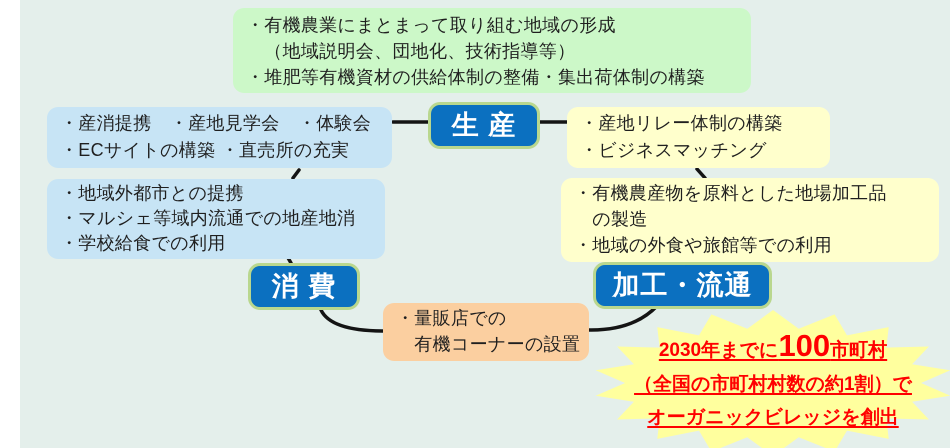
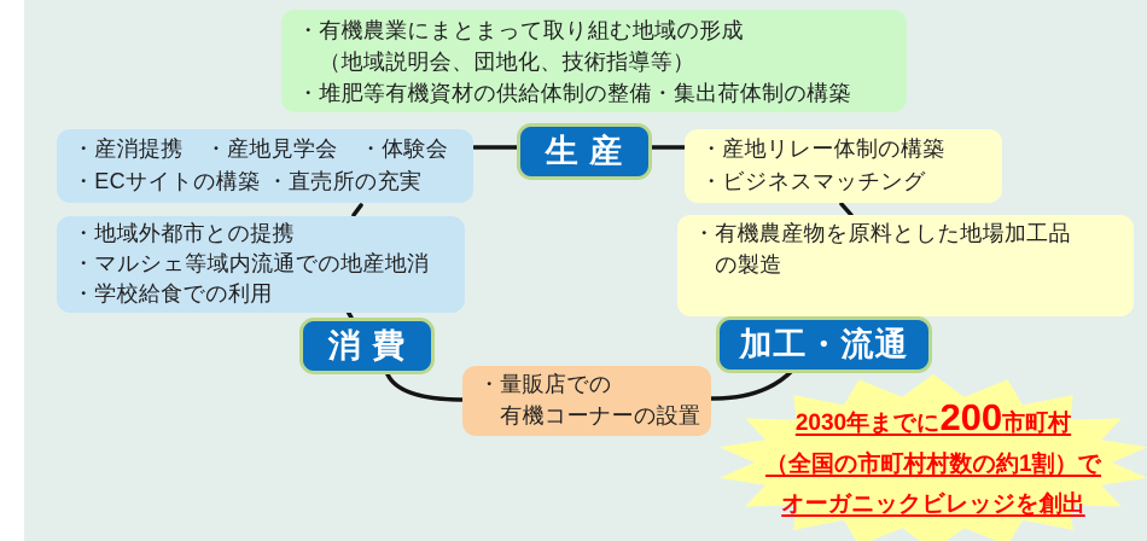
  ・有機農業にまとまって取り組む地域の形成
  （地域説明会、団地化、技術指導等）
  ・堆肥等有機資材の供給体制の整備・集出荷体制の構築
  ・産消提携 ・産地見学会 ・体験会
  ・ECサイトの構築 ・直売所の充実
  ・地域外都市との提携
  ・マルシェ等域内流通での地産地消
  ・学校給食での利用
  ・産地リレー体制の構築
  ・ビジネスマッチング
  ・有機農産物を原料とした地場加工品
  の製造
- ・地域の外食や旅館等での利用
  ・量販店での
  有機コーナーの設置
  生 産
  消 費
  加工・流通
- 2030年までに100市町村
+ 2030年までに200市町村
  （全国の市町村村数の約1割）で
  オーガニックビレッジを創出
